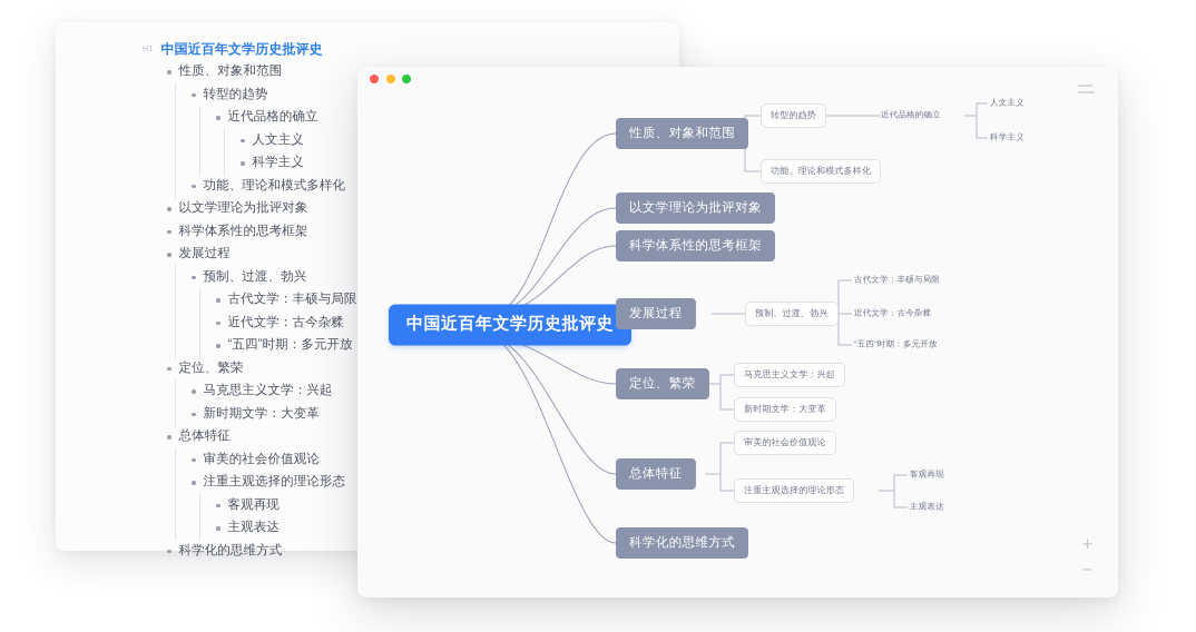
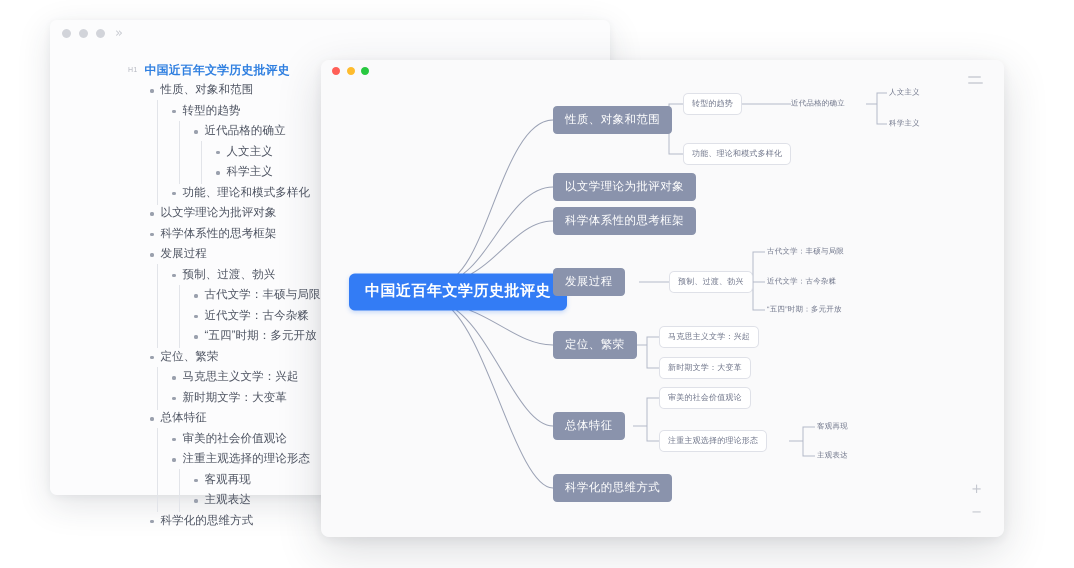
+ »
  中国近百年文学历史批评史
  性质、对象和范围
  转型的趋势
  近代品格的确立
  人文主义
  科学主义
  功能、理论和模式多样化
  以文学理论为批评对象
  科学体系性的思考框架
  发展过程
  预制、过渡、勃兴
  古代文学：丰硕与局限
  近代文学：古今杂糅
  “五四”时期：多元开放
  定位、繁荣
  马克思主义文学：兴起
  新时期文学：大变革
  总体特征
  审美的社会价值观论
  注重主观选择的理论形态
  客观再现
  主观表达
  科学化的思维方式
  中国近百年文学历史批评史
  性质、对象和范围
  以文学理论为批评对象
  科学体系性的思考框架
  发展过程
  定位、繁荣
  总体特征
  科学化的思维方式
  转型的趋势
  功能、理论和模式多样化
  近代品格的确立
  人文主义
  科学主义
  预制、过渡、勃兴
  古代文学：丰硕与局限
  近代文学：古今杂糅
  “五四”时期：多元开放
  马克思主义文学：兴起
  新时期文学：大变革
  审美的社会价值观论
  注重主观选择的理论形态
  客观再现
  主观表达
  +
  −
